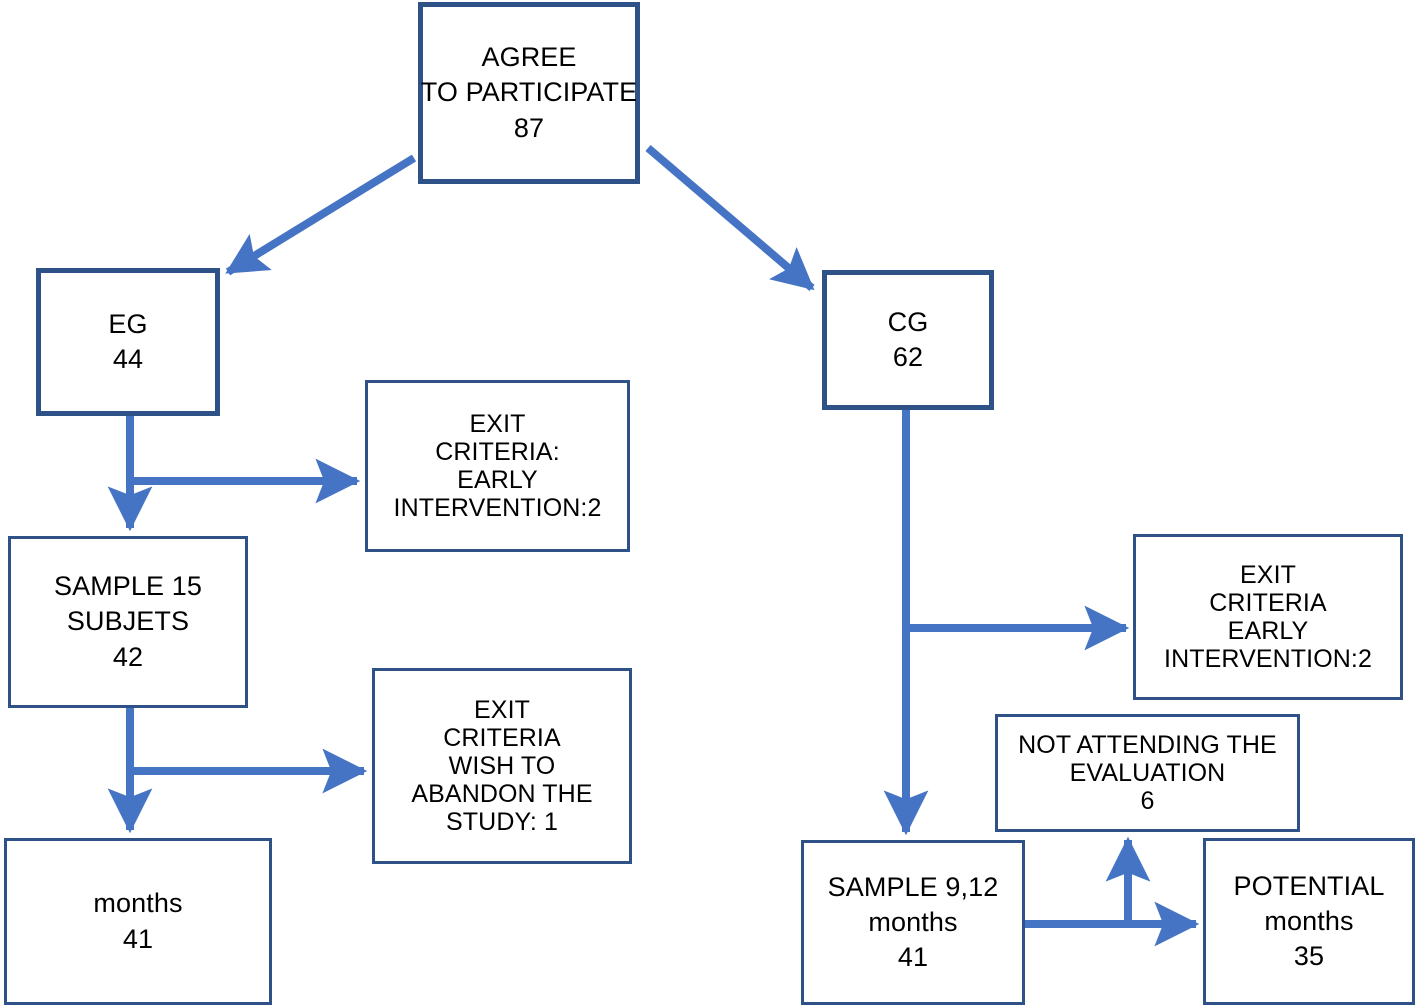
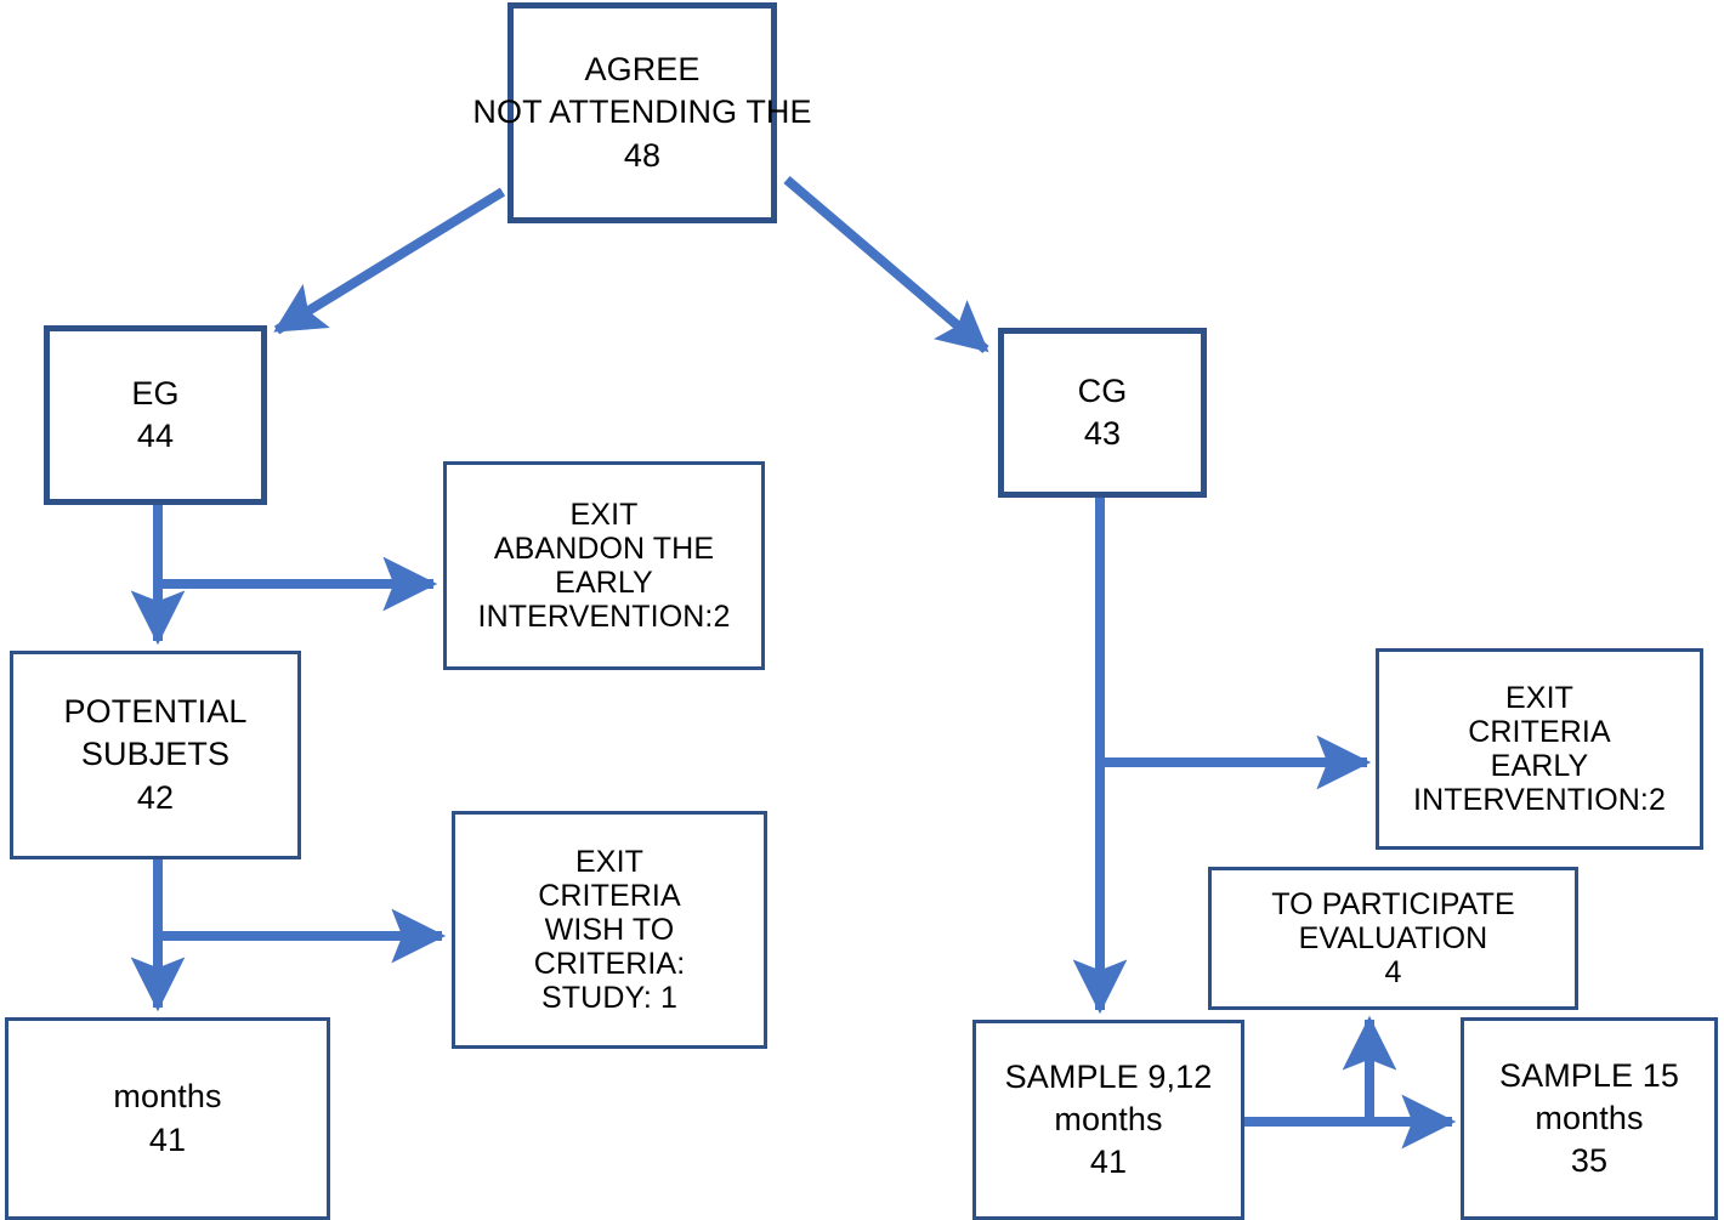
  AGREE
- TO PARTICIPATE
+ NOT ATTENDING THE
- 87
+ 48
  EG
  44
  EXIT
- CRITERIA:
+ ABANDON THE
  EARLY
  INTERVENTION:2
- SAMPLE 15
+ POTENTIAL
  SUBJETS
  42
  EXIT
  CRITERIA
  WISH TO
- ABANDON THE
+ CRITERIA:
  STUDY: 1
  months
  41
  CG
- 62
+ 43
  EXIT
  CRITERIA
  EARLY
  INTERVENTION:2
- NOT ATTENDING THE
+ TO PARTICIPATE
  EVALUATION
- 6
+ 4
  SAMPLE 9,12
  months
  41
- POTENTIAL
+ SAMPLE 15
  months
  35
